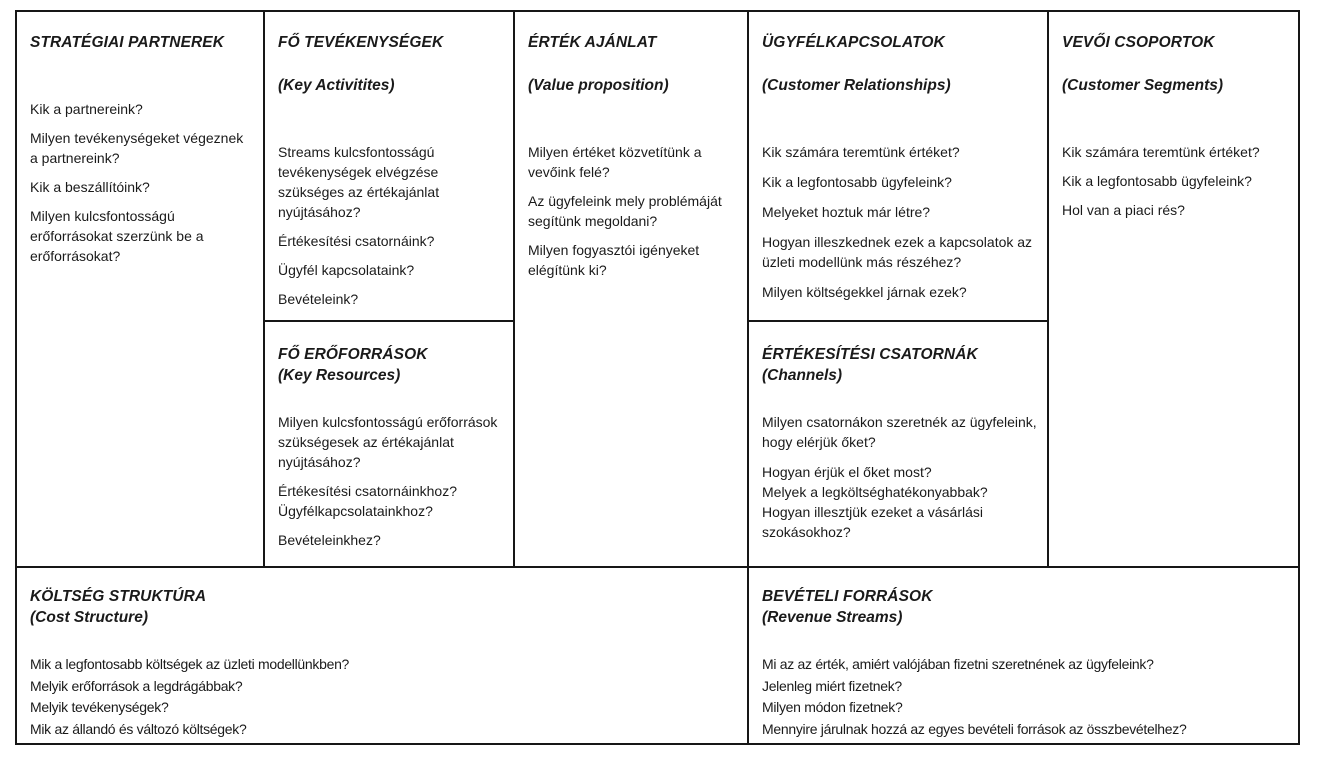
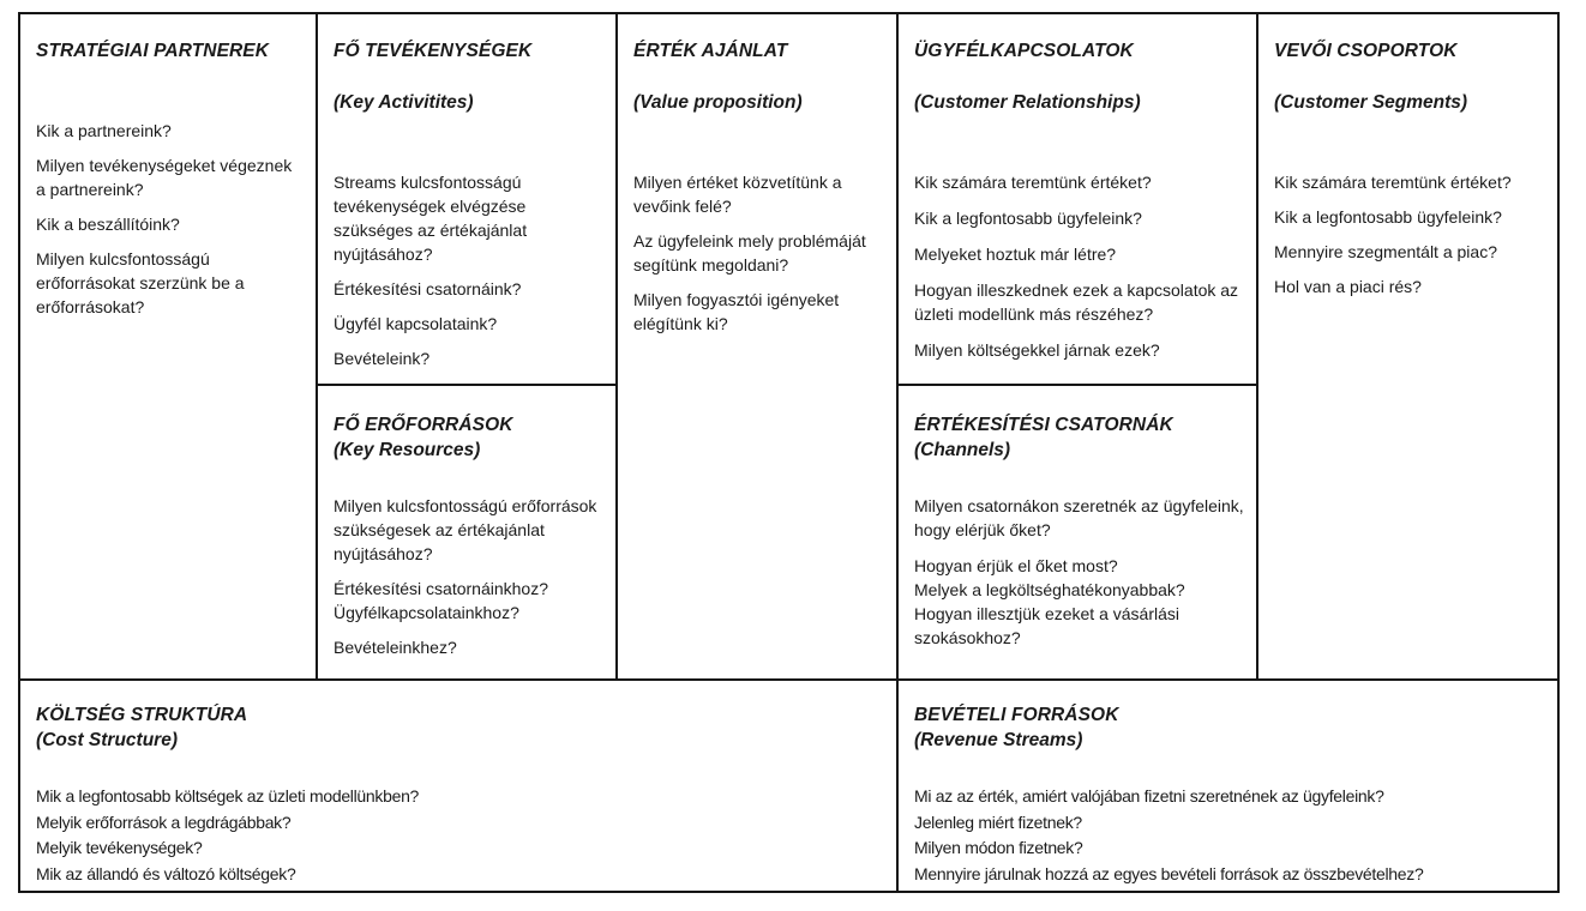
  STRATÉGIAI PARTNEREK
  Kik a partnereink?
  Milyen tevékenységeket végeznek a partnereink?
  Kik a beszállítóink?
  Milyen kulcsfontosságú erőforrásokat szerzünk be a erőforrásokat?
  FŐ TEVÉKENYSÉGEK
  (Key Activitites)
  Streams kulcsfontosságú tevékenységek elvégzése szükséges az értékajánlat nyújtásához?
  Értékesítési csatornáink?
  Ügyfél kapcsolataink?
  Bevételeink?
  FŐ ERŐFORRÁSOK
  (Key Resources)
  Milyen kulcsfontosságú erőforrások szükségesek az értékajánlat nyújtásához?
  Értékesítési csatornáinkhoz?
  Ügyfélkapcsolatainkhoz?
  Bevételeinkhez?
  ÉRTÉK AJÁNLAT
  (Value proposition)
  Milyen értéket közvetítünk a vevőink felé?
  Az ügyfeleink mely problémáját segítünk megoldani?
  Milyen fogyasztói igényeket elégítünk ki?
  ÜGYFÉLKAPCSOLATOK
  (Customer Relationships)
  Kik számára teremtünk értéket?
  Kik a legfontosabb ügyfeleink?
  Melyeket hoztuk már létre?
  Hogyan illeszkednek ezek a kapcsolatok az üzleti modellünk más részéhez?
  Milyen költségekkel járnak ezek?
  ÉRTÉKESÍTÉSI CSATORNÁK
  (Channels)
  Milyen csatornákon szeretnék az ügyfeleink, hogy elérjük őket?
  Hogyan érjük el őket most?
  Melyek a legköltséghatékonyabbak?
  Hogyan illesztjük ezeket a vásárlási szokásokhoz?
  VEVŐI CSOPORTOK
  (Customer Segments)
  Kik számára teremtünk értéket?
  Kik a legfontosabb ügyfeleink?
+ Mennyire szegmentált a piac?
  Hol van a piaci rés?
  KÖLTSÉG STRUKTÚRA
  (Cost Structure)
  Mik a legfontosabb költségek az üzleti modellünkben?
  Melyik erőforrások a legdrágábbak?
  Melyik tevékenységek?
  Mik az állandó és változó költségek?
  BEVÉTELI FORRÁSOK
  (Revenue Streams)
  Mi az az érték, amiért valójában fizetni szeretnének az ügyfeleink?
  Jelenleg miért fizetnek?
  Milyen módon fizetnek?
  Mennyire járulnak hozzá az egyes bevételi források az összbevételhez?
